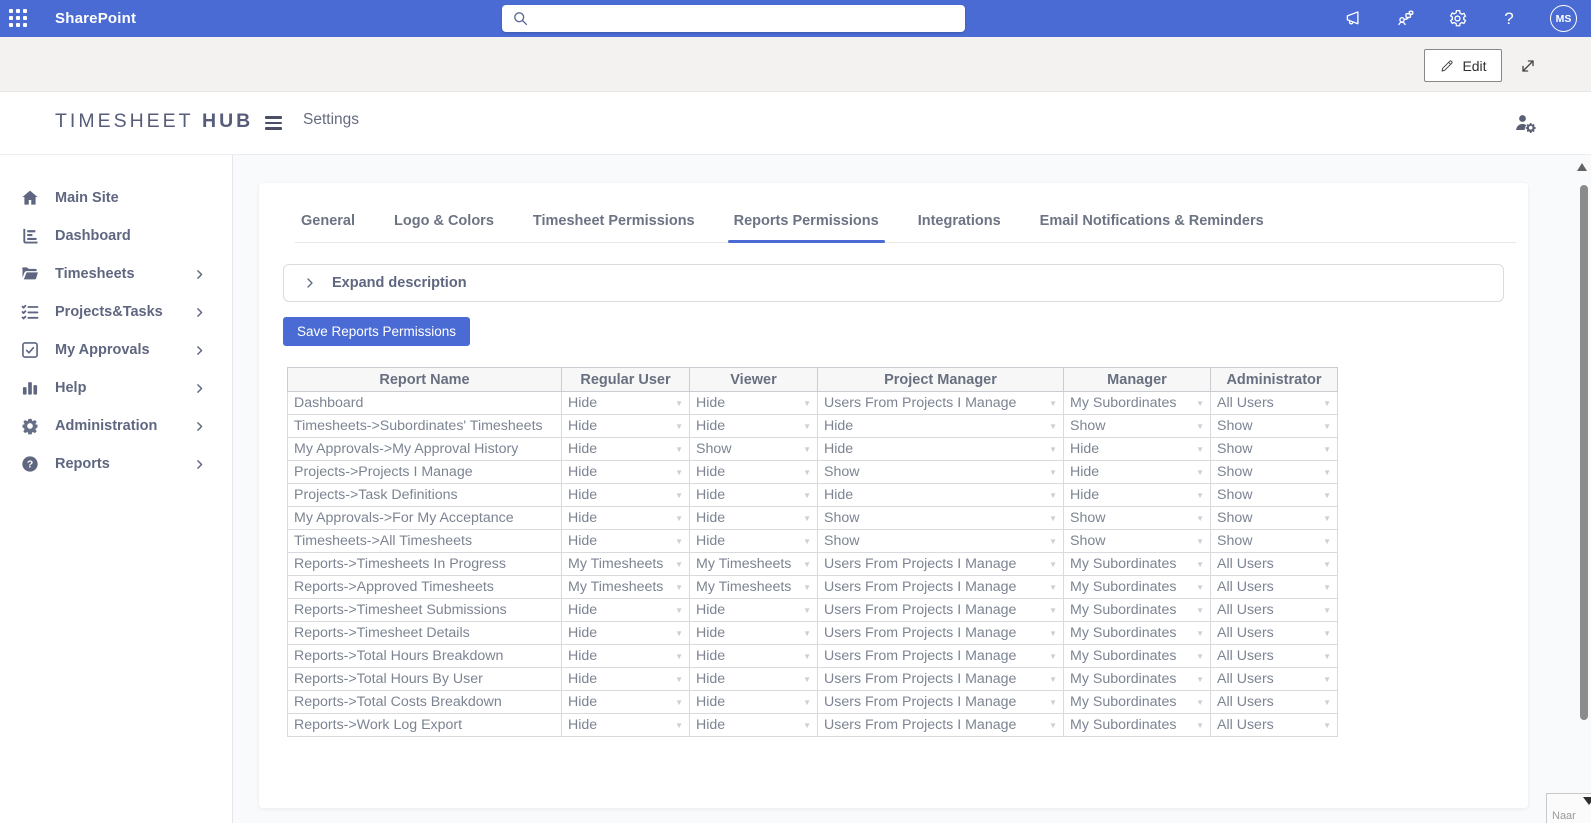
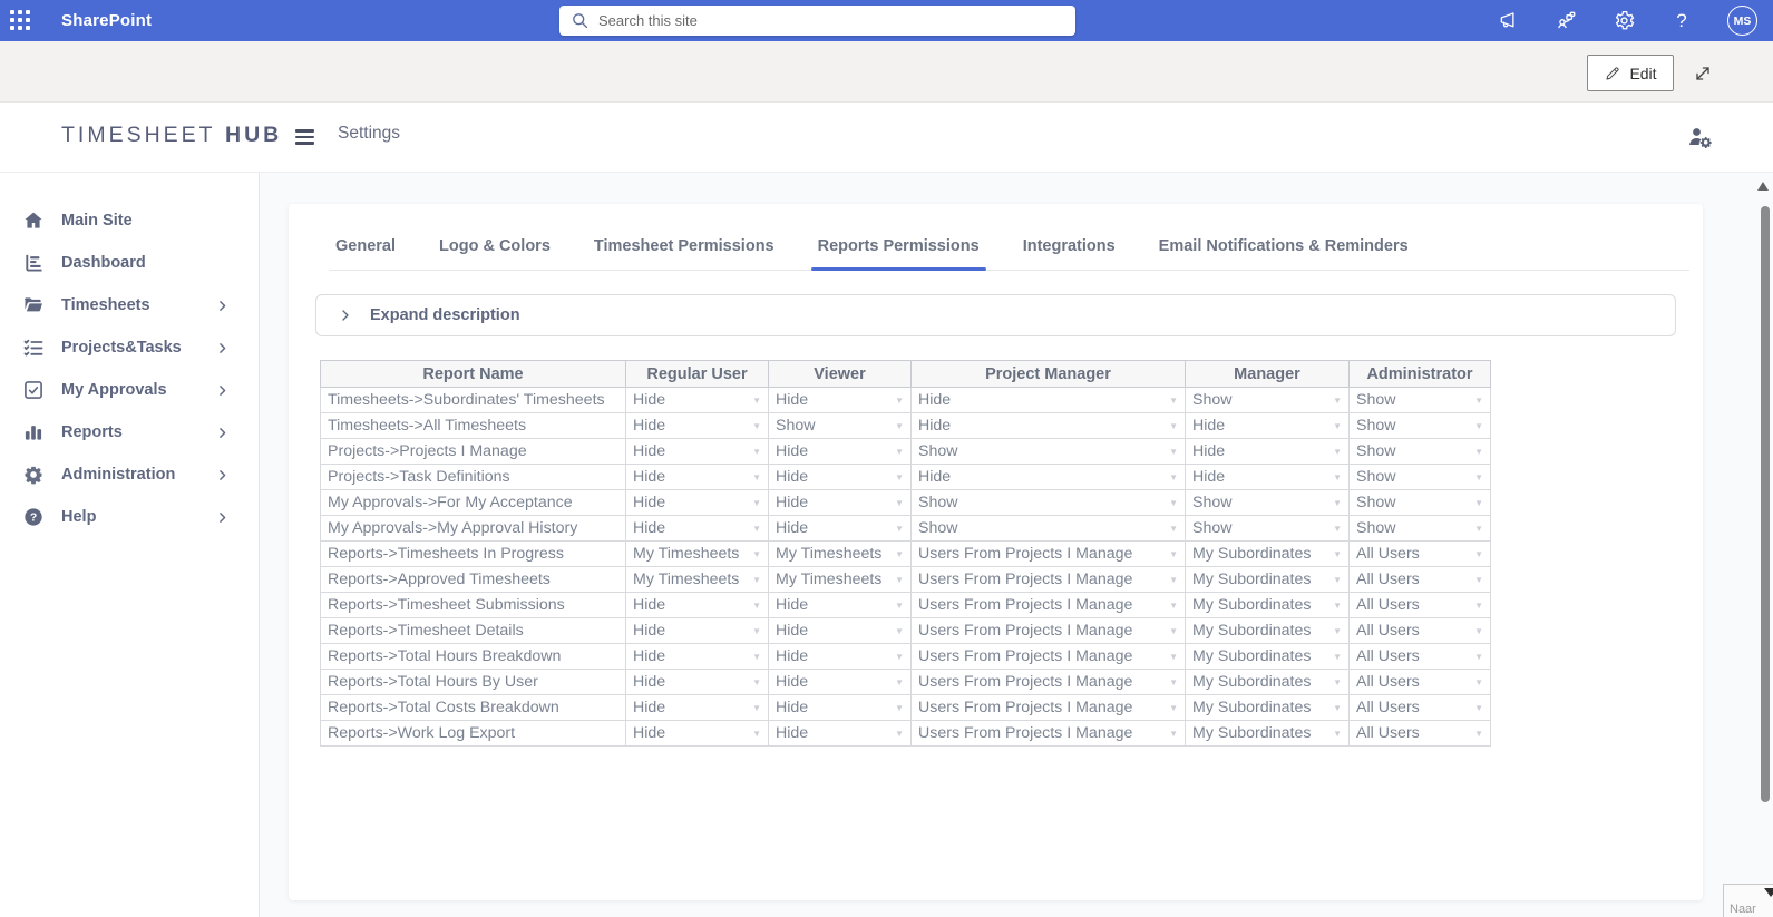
  SharePoint
+ Search this site
  ?
  MS
  Edit
  TIMESHEET HUB
  Settings
  Main Site
  Dashboard
  Timesheets
  Projects&Tasks
  My Approvals
- Help
+ Reports
  Administration
  ?
- Reports
+ Help
  General
  Logo & Colors
  Timesheet Permissions
  Reports Permissions
  Integrations
  Email Notifications & Reminders
  Expand description
- Save Reports Permissions
  Report Name	Regular User	Viewer	Project Manager	Manager	Administrator
- Dashboard	Hide ▼	Hide ▼	Users From Projects I Manage ▼	My Subordinates ▼	All Users ▼
  Timesheets->Subordinates' Timesheets	Hide ▼	Hide ▼	Hide ▼	Show ▼	Show ▼
- My Approvals->My Approval History	Hide ▼	Show ▼	Hide ▼	Hide ▼	Show ▼
+ Timesheets->All Timesheets	Hide ▼	Show ▼	Hide ▼	Hide ▼	Show ▼
  Projects->Projects I Manage	Hide ▼	Hide ▼	Show ▼	Hide ▼	Show ▼
  Projects->Task Definitions	Hide ▼	Hide ▼	Hide ▼	Hide ▼	Show ▼
  My Approvals->For My Acceptance	Hide ▼	Hide ▼	Show ▼	Show ▼	Show ▼
- Timesheets->All Timesheets	Hide ▼	Hide ▼	Show ▼	Show ▼	Show ▼
+ My Approvals->My Approval History	Hide ▼	Hide ▼	Show ▼	Show ▼	Show ▼
  Reports->Timesheets In Progress	My Timesheets ▼	My Timesheets ▼	Users From Projects I Manage ▼	My Subordinates ▼	All Users ▼
  Reports->Approved Timesheets	My Timesheets ▼	My Timesheets ▼	Users From Projects I Manage ▼	My Subordinates ▼	All Users ▼
  Reports->Timesheet Submissions	Hide ▼	Hide ▼	Users From Projects I Manage ▼	My Subordinates ▼	All Users ▼
  Reports->Timesheet Details	Hide ▼	Hide ▼	Users From Projects I Manage ▼	My Subordinates ▼	All Users ▼
  Reports->Total Hours Breakdown	Hide ▼	Hide ▼	Users From Projects I Manage ▼	My Subordinates ▼	All Users ▼
  Reports->Total Hours By User	Hide ▼	Hide ▼	Users From Projects I Manage ▼	My Subordinates ▼	All Users ▼
  Reports->Total Costs Breakdown	Hide ▼	Hide ▼	Users From Projects I Manage ▼	My Subordinates ▼	All Users ▼
  Reports->Work Log Export	Hide ▼	Hide ▼	Users From Projects I Manage ▼	My Subordinates ▼	All Users ▼
  Naar
